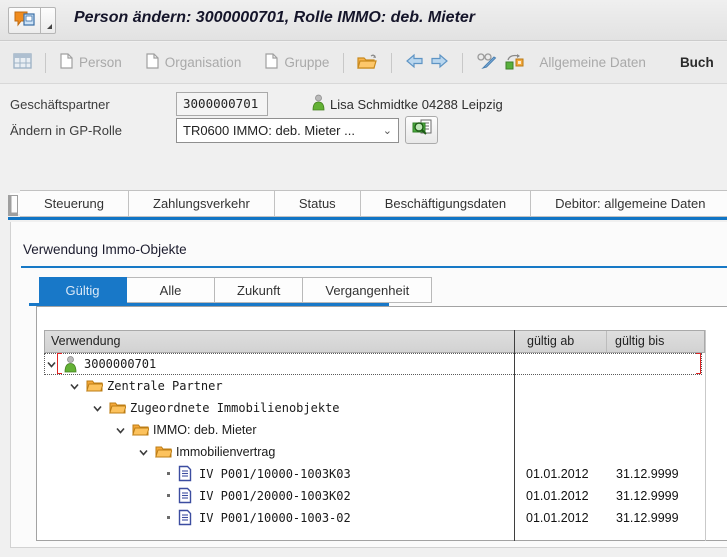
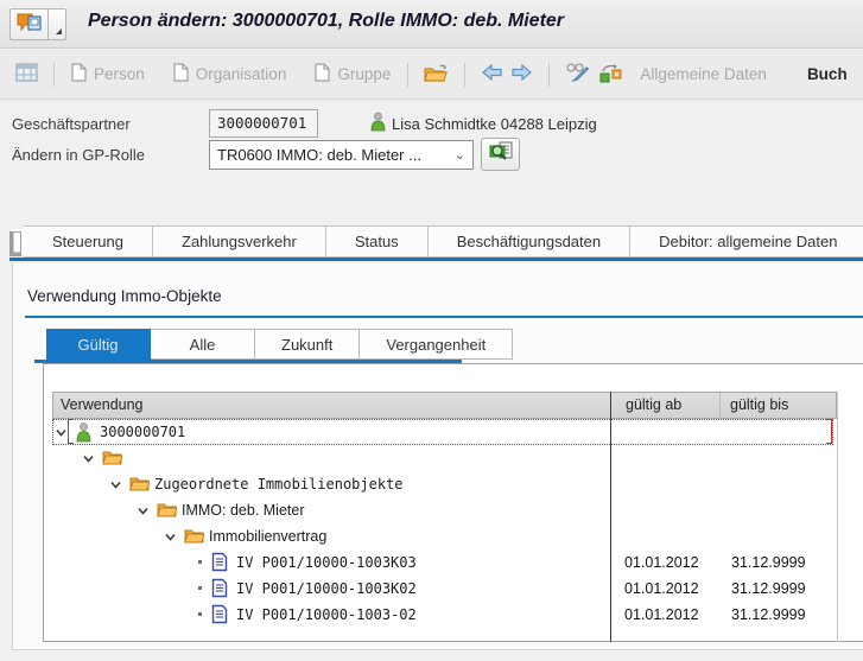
  Person ändern: 3000000701, Rolle IMMO: deb. Mieter
  Person
  Organisation
  Gruppe
  Allgemeine Daten
  Buch
  Geschäftspartner
  3000000701
  Lisa Schmidtke 04288 Leipzig
  Ändern in GP-Rolle
  TR0600 IMMO: deb. Mieter ...
  ⌄
  Steuerung
  Zahlungsverkehr
  Status
  Beschäftigungsdaten
  Debitor: allgemeine Daten
  Verwendung Immo-Objekte
  Gültig
  Alle
  Zukunft
  Vergangenheit
  Verwendung
  gültig ab
  gültig bis
  3000000701
- Zentrale Partner
  Zugeordnete Immobilienobjekte
  IMMO: deb. Mieter
  Immobilienvertrag
  IV P001/10000-1003K03
  01.01.2012
  31.12.9999
- IV P001/20000-1003K02
+ IV P001/10000-1003K02
  01.01.2012
  31.12.9999
  IV P001/10000-1003-02
  01.01.2012
  31.12.9999
